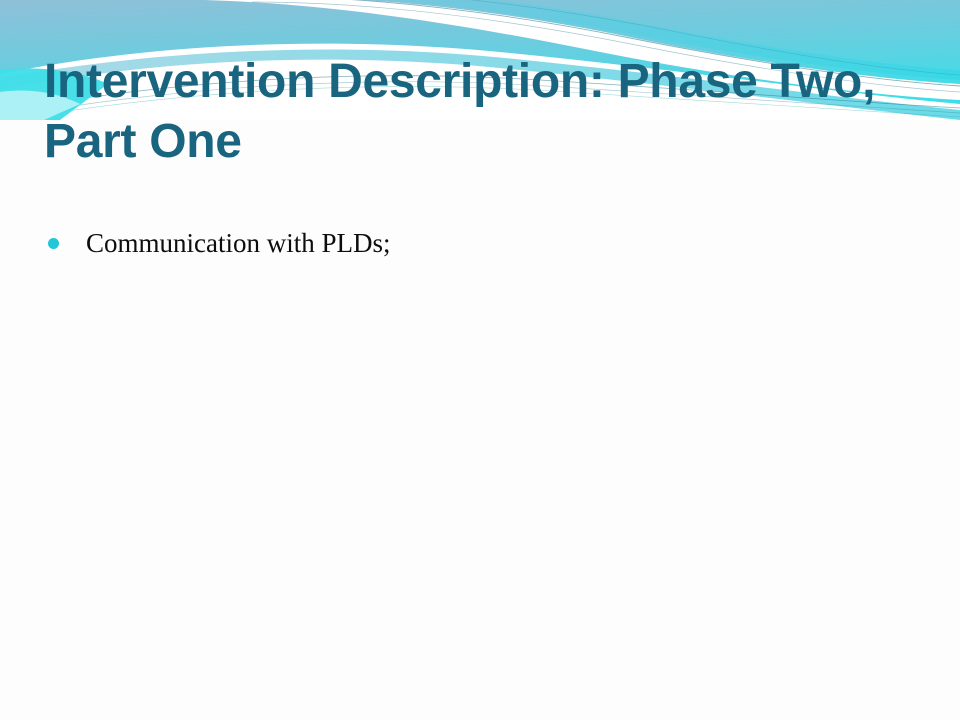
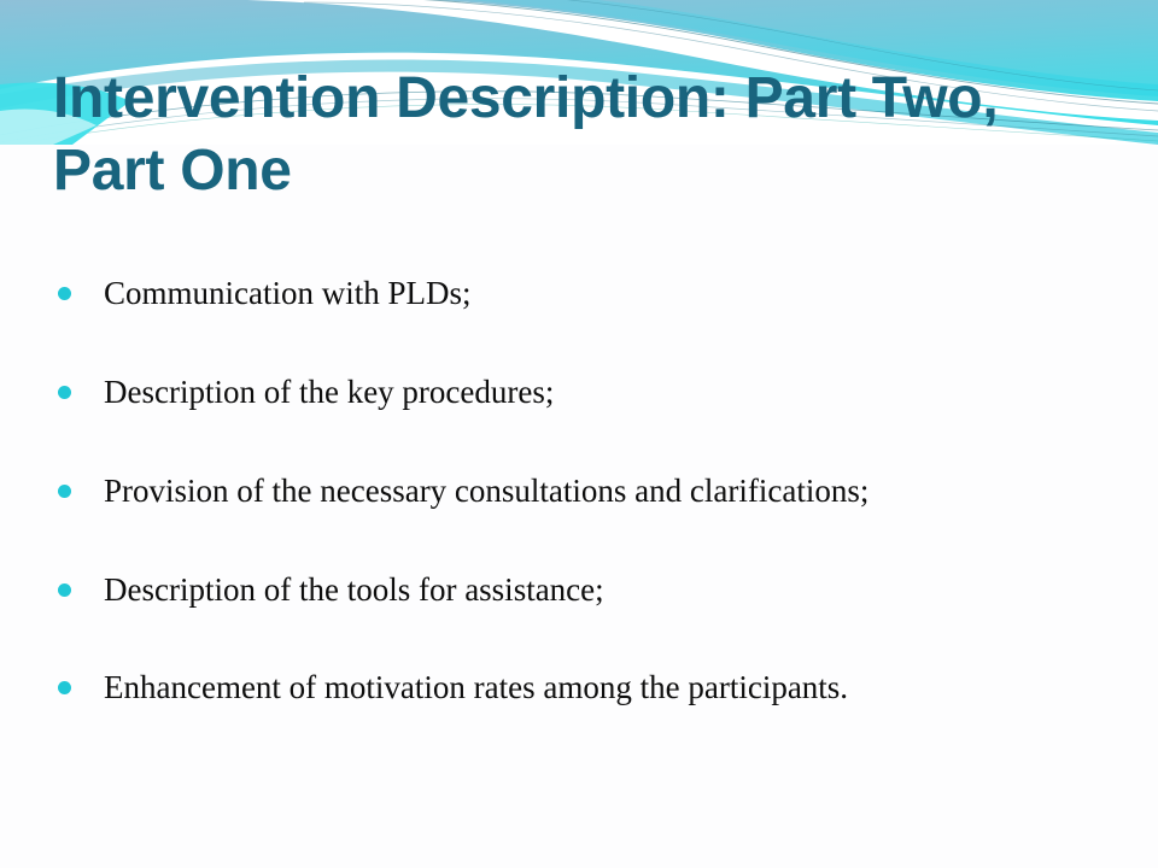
- Intervention Description: Phase Two, Part One
+ Intervention Description: Part Two, Part One
  Communication with PLDs;
+ Description of the key procedures;
+ Provision of the necessary consultations and clarifications;
+ Description of the tools for assistance;
+ Enhancement of motivation rates among the participants.
